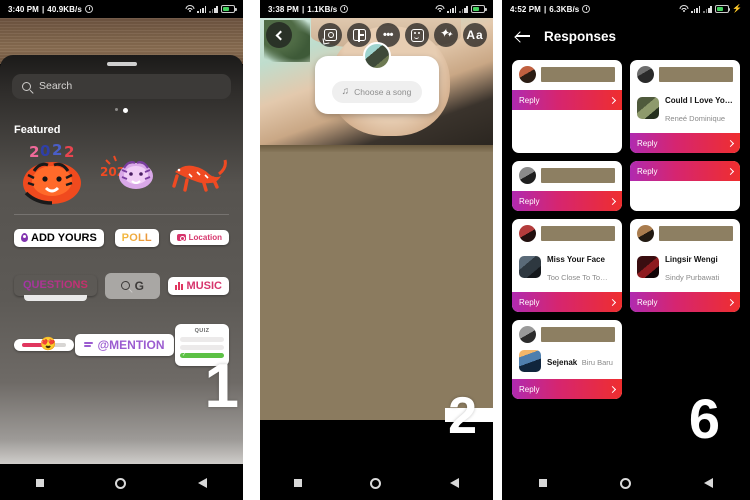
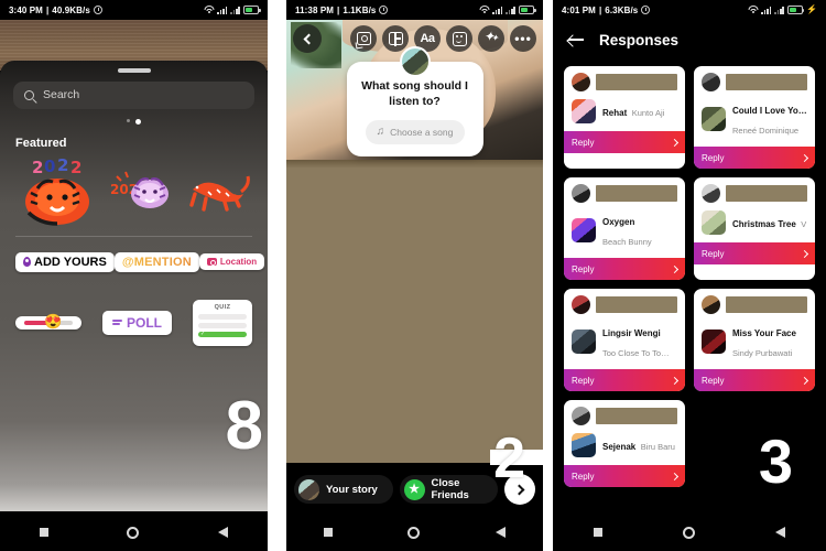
  3:40 PM
  |
  40.9KB/s
  Search
  Featured
  2
  0
  2
  2
  ADD YOURS
- POLL
+ @MENTION
  Location
- QUESTIONS
- G
- MUSIC
  😍
- @MENTION
+ POLL
- 1
+ 8
- 3:38 PM
+ 11:38 PM
  |
  1.1KB/s
- •••
+ Aa
  ✦
  ✦
- Aa
+ •••
+ What song should I listen to?
  ♫
  Choose a song
  2
+ Your story
+ ★
+ Close Friends
- 4:52 PM
+ 4:01 PM
  |
  6.3KB/s
  ⚡
  Responses
+ Rehat Kunto Aji
  Reply
  Could I Love Yo… Reneé Dominique
  Reply
+ Oxygen Beach Bunny
  Reply
+ Christmas Tree V
  Reply
- Miss Your Face Too Close To To…
+ Lingsir Wengi Too Close To To…
  Reply
- Lingsir Wengi Sindy Purbawati
+ Miss Your Face Sindy Purbawati
  Reply
  Sejenak Biru Baru
  Reply
- 6
+ 3
